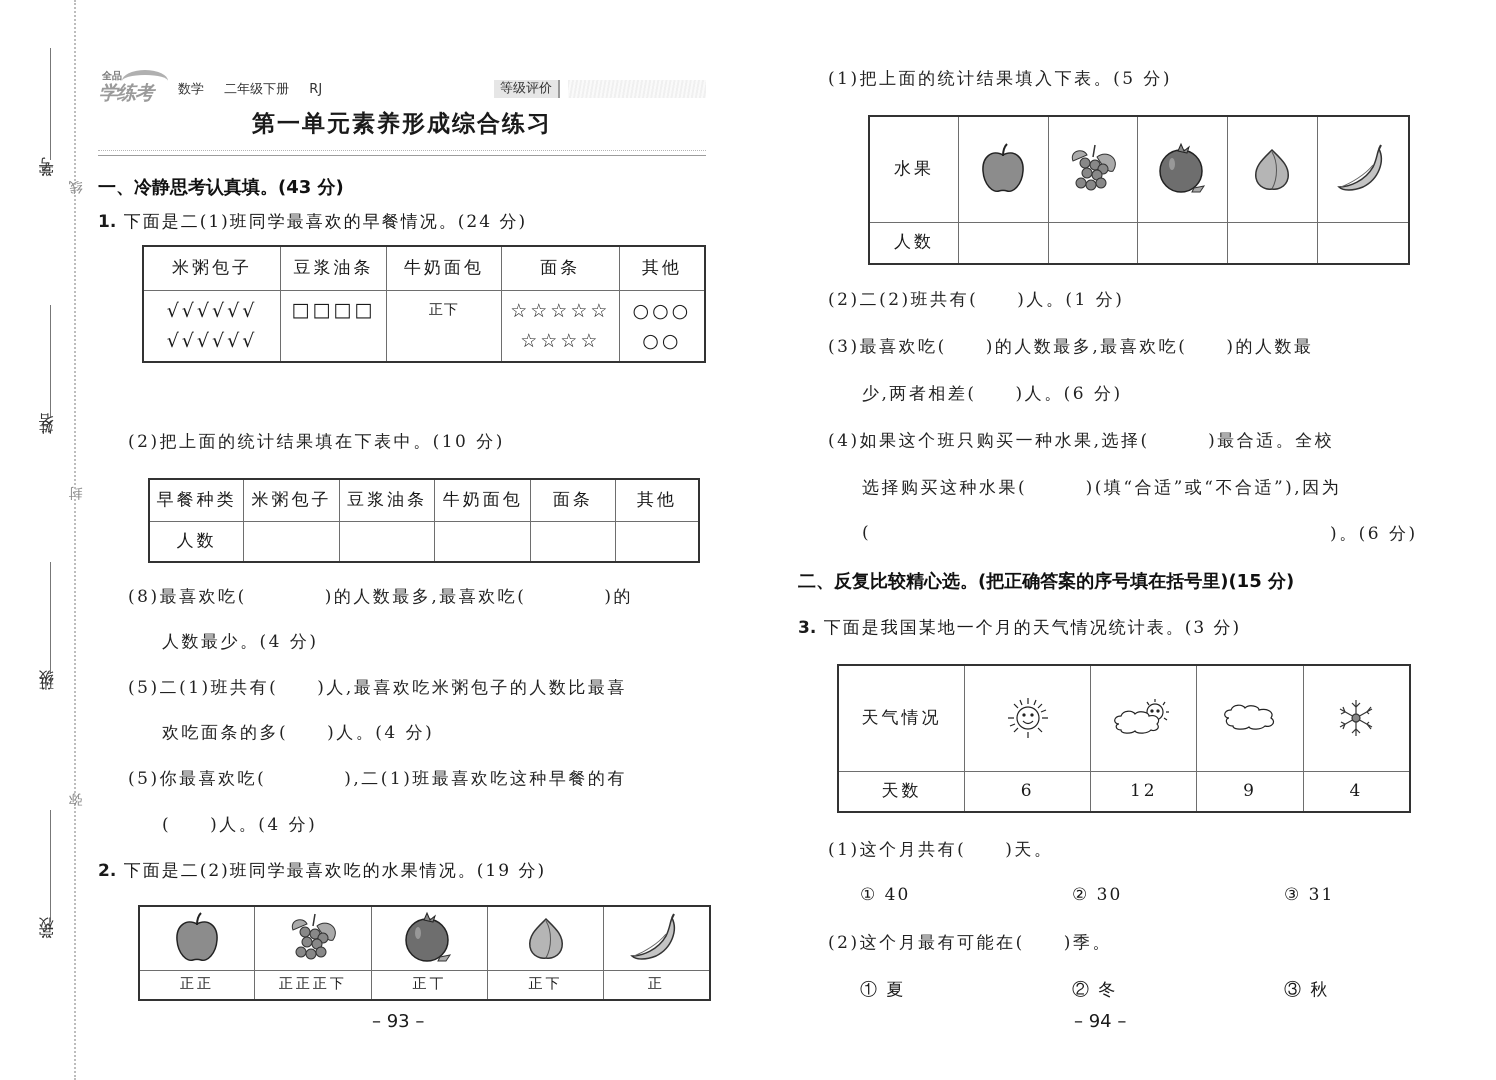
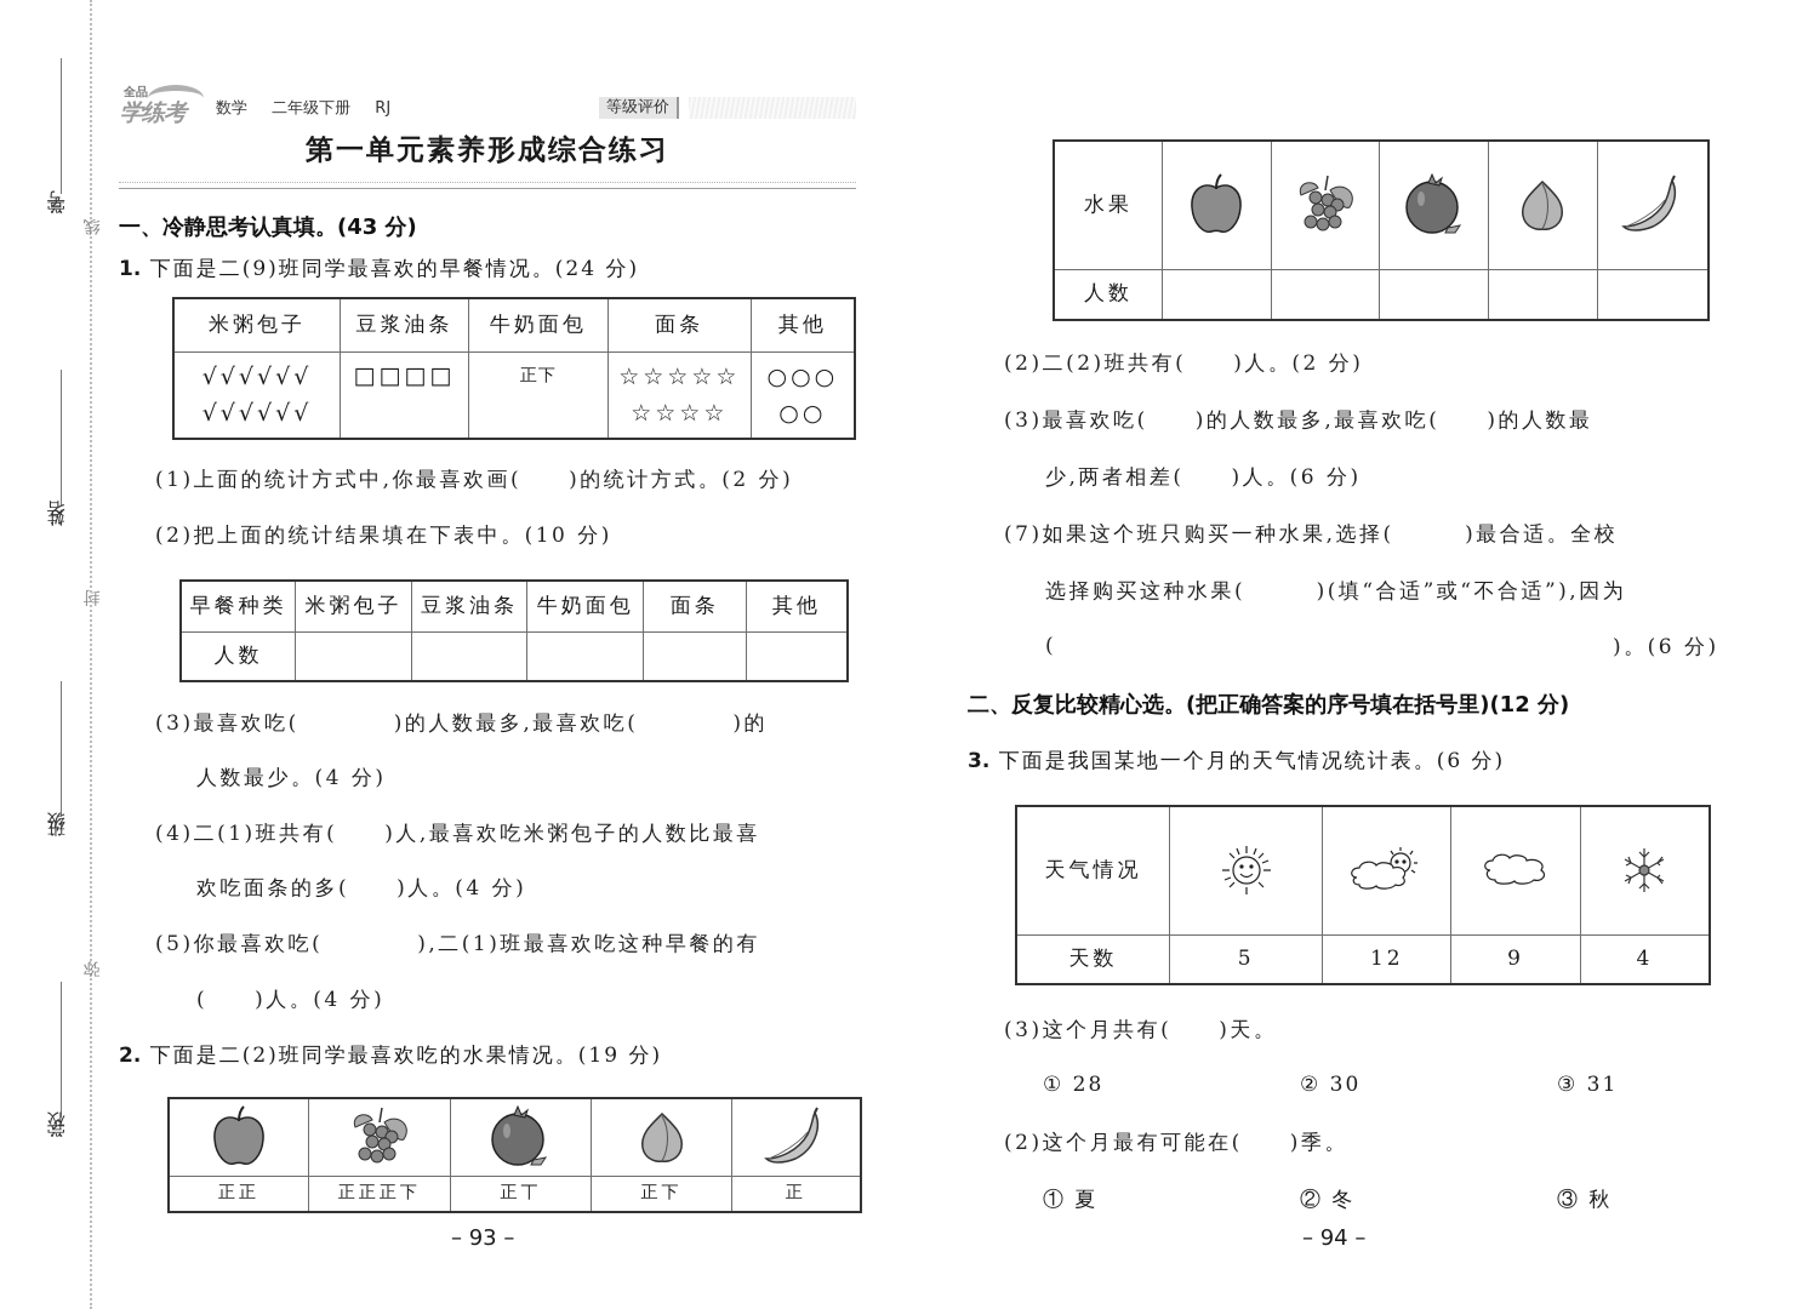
  全品
  学练考
  数学 二年级下册 RJ
  等级评价
  第一单元素养形成综合练习
  一、冷静思考认真填。(43 分)
- 1. 下面是二(1)班同学最喜欢的早餐情况。(24 分)
+ 1. 下面是二(9)班同学最喜欢的早餐情况。(24 分)
  米粥包子	豆浆油条	牛奶面包	面条	其他
  √√√√√√ √√√√√√	□□□□	正下	☆☆☆☆☆ ☆☆☆☆	○○○ ○○
+ (1)上面的统计方式中,你最喜欢画( )的统计方式。(2 分)
  (2)把上面的统计结果填在下表中。(10 分)
  早餐种类	米粥包子	豆浆油条	牛奶面包	面条	其他
  人数
- (8)最喜欢吃( )的人数最多,最喜欢吃( )的
+ (3)最喜欢吃( )的人数最多,最喜欢吃( )的
  人数最少。(4 分)
- (5)二(1)班共有( )人,最喜欢吃米粥包子的人数比最喜
+ (4)二(1)班共有( )人,最喜欢吃米粥包子的人数比最喜
  欢吃面条的多( )人。(4 分)
  (5)你最喜欢吃( ),二(1)班最喜欢吃这种早餐的有
  ( )人。(4 分)
  2. 下面是二(2)班同学最喜欢吃的水果情况。(19 分)
  正正	正正正下	正丅	正下	正
  – 93 –
- (1)把上面的统计结果填入下表。(5 分)
  水果
  人数
- (2)二(2)班共有( )人。(1 分)
+ (2)二(2)班共有( )人。(2 分)
  (3)最喜欢吃( )的人数最多,最喜欢吃( )的人数最
  少,两者相差( )人。(6 分)
- (4)如果这个班只购买一种水果,选择( )最合适。全校
+ (7)如果这个班只购买一种水果,选择( )最合适。全校
  选择购买这种水果( )(填“合适”或“不合适”),因为
  (
  )。(6 分)
- 二、反复比较精心选。(把正确答案的序号填在括号里)(15 分)
+ 二、反复比较精心选。(把正确答案的序号填在括号里)(12 分)
- 3. 下面是我国某地一个月的天气情况统计表。(3 分)
+ 3. 下面是我国某地一个月的天气情况统计表。(6 分)
  天气情况
- 天数	6	12	9	4
+ 天数	5	12	9	4
- (1)这个月共有( )天。
+ (3)这个月共有( )天。
- ① 40
+ ① 28
  ② 30
  ③ 31
  (2)这个月最有可能在( )季。
  ① 夏
  ② 冬
  ③ 秋
  – 94 –
